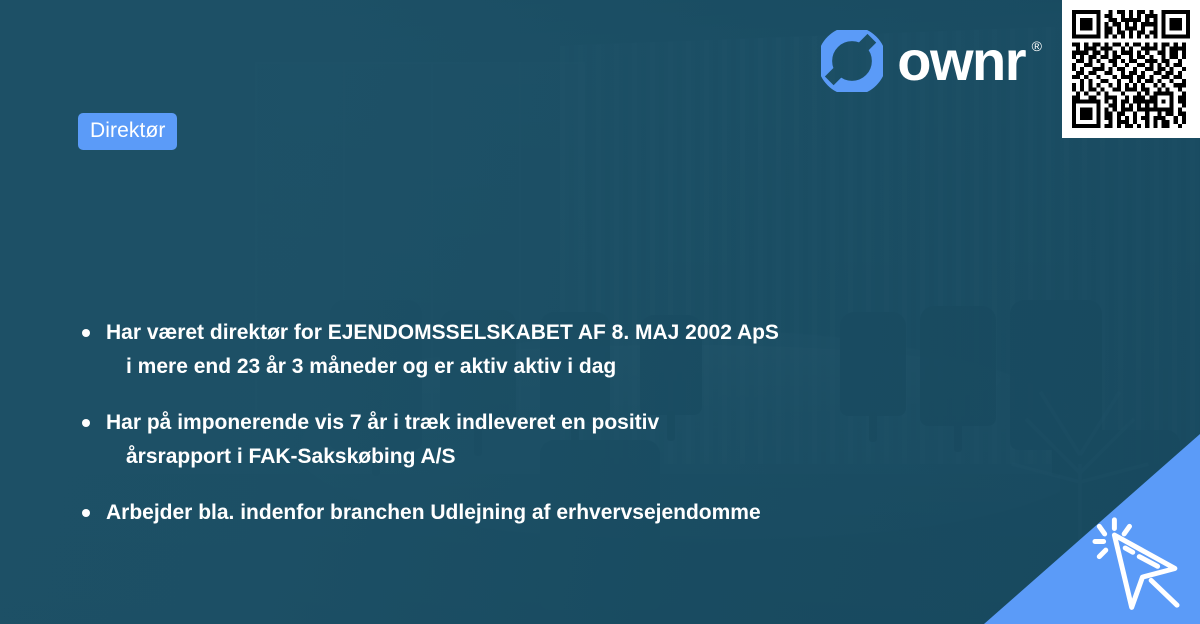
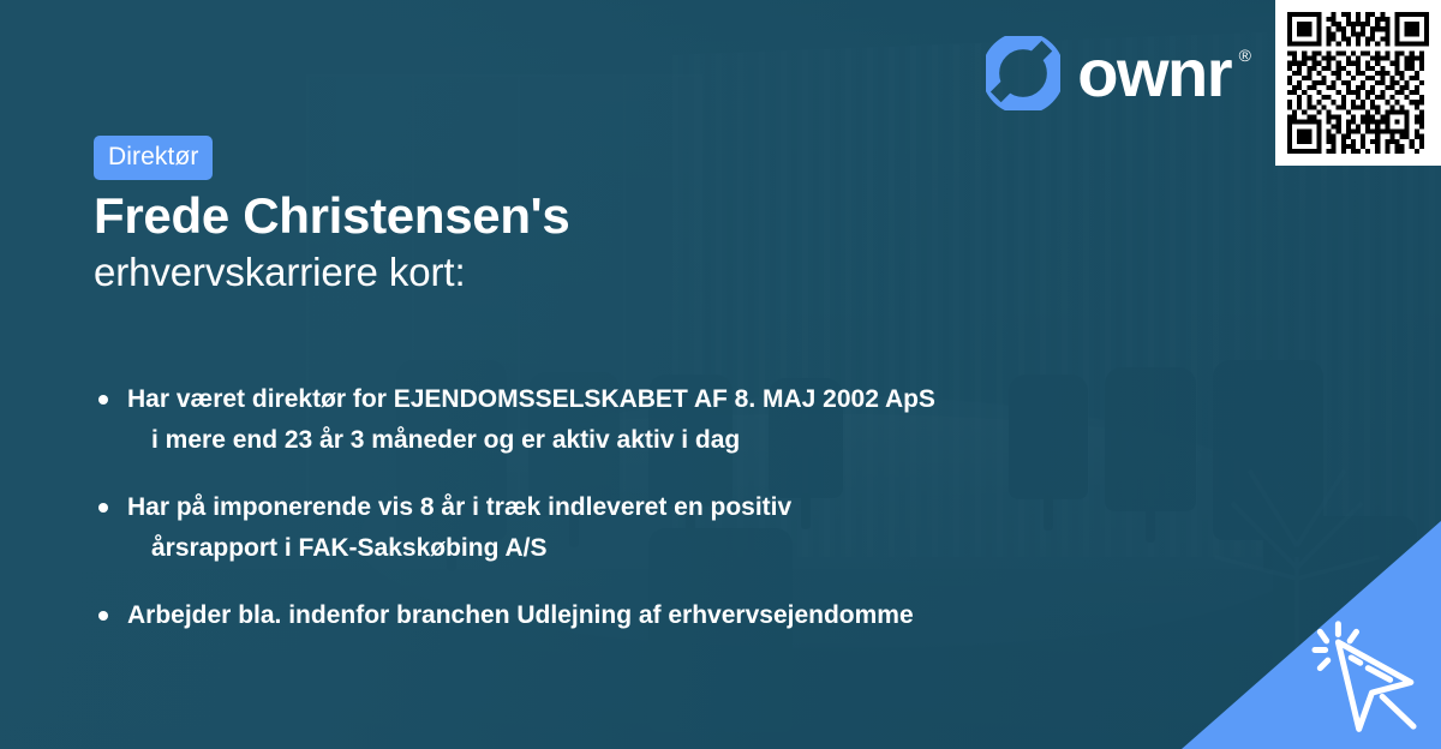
  Direktør
+ Frede Christensen's
+ erhvervskarriere kort:
  Har været direktør for EJENDOMSSELSKABET AF 8. MAJ 2002 ApS
  i mere end 23 år 3 måneder og er aktiv aktiv i dag
- Har på imponerende vis 7 år i træk indleveret en positiv
+ Har på imponerende vis 8 år i træk indleveret en positiv
  årsrapport i FAK-Sakskøbing A/S
  Arbejder bla. indenfor branchen Udlejning af erhvervsejendomme
  ownr
  ®
